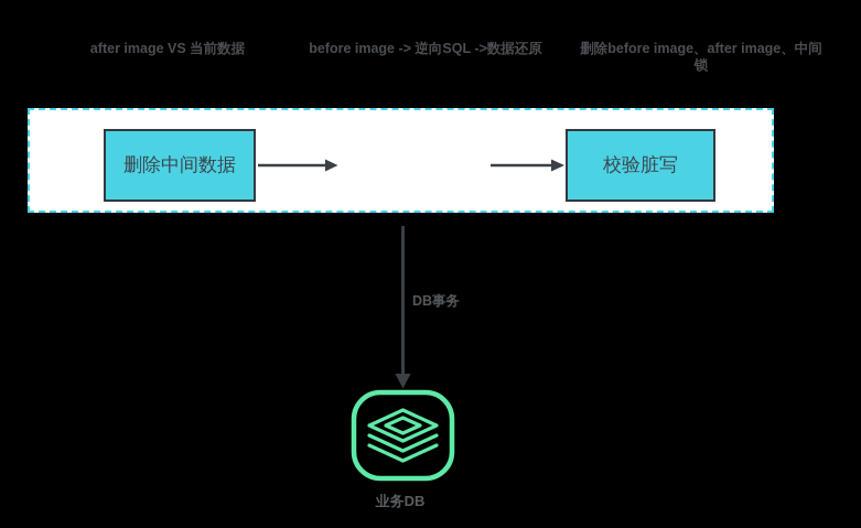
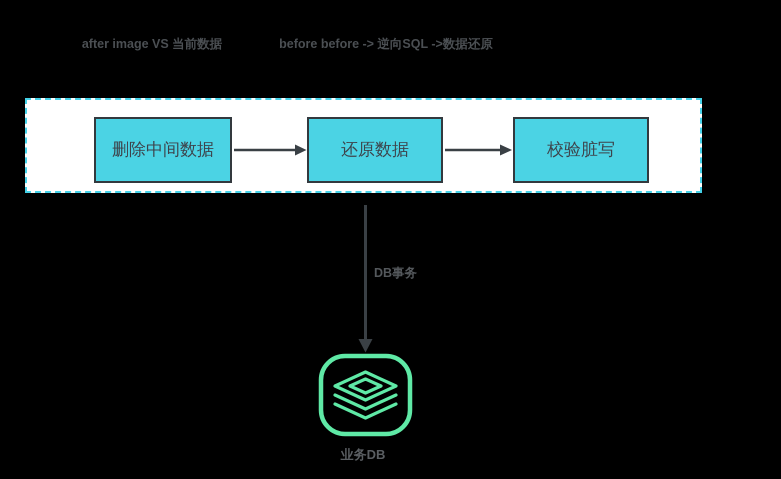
  after image VS 当前数据
- before image -> 逆向SQL ->数据还原
+ before before -> 逆向SQL ->数据还原
- 删除before image、after image、中间
- 锁
  删除中间数据
+ 还原数据
  校验脏写
  DB事务
  业务DB
